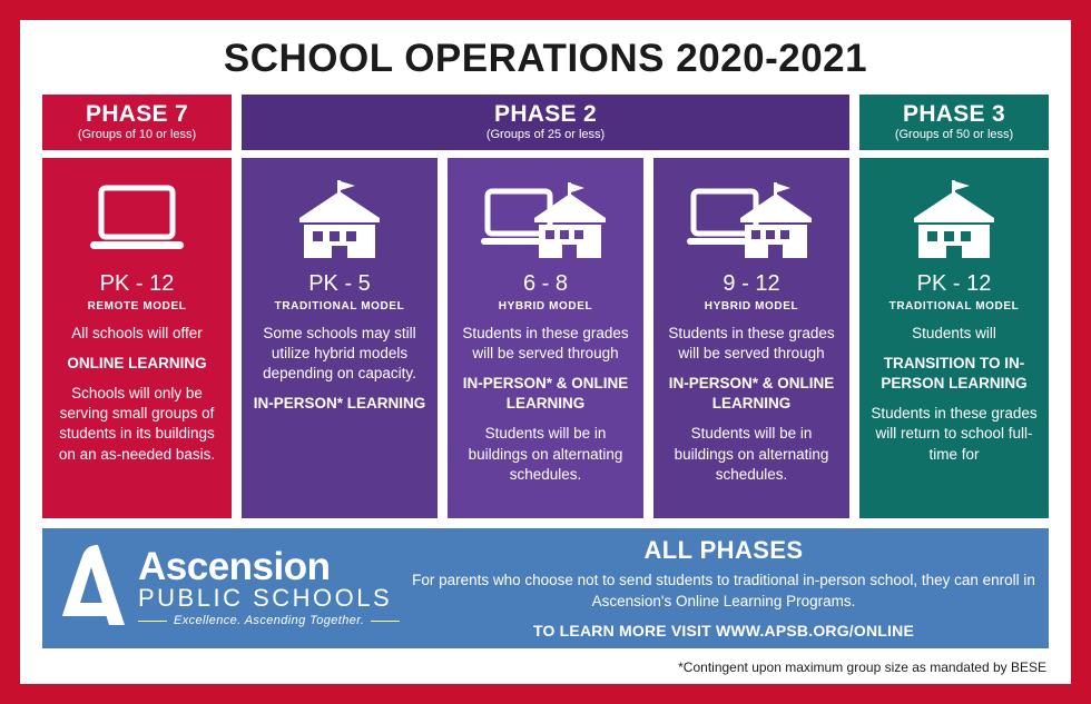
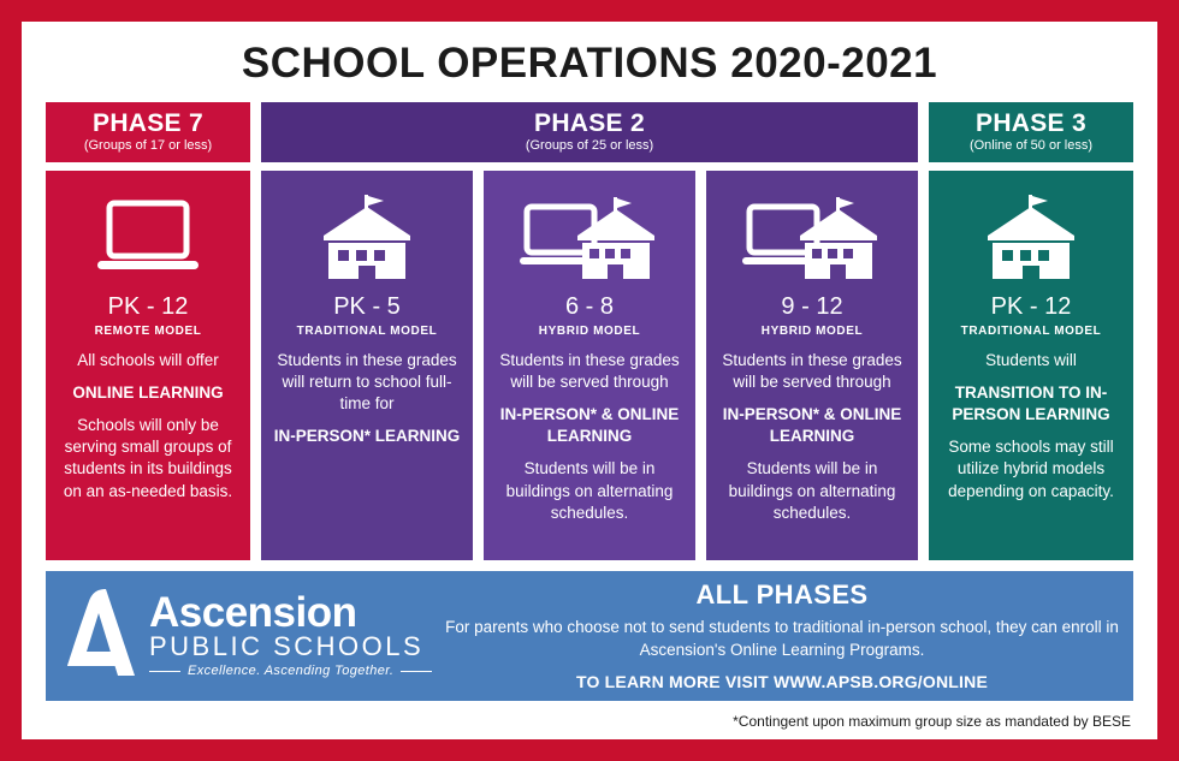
  SCHOOL OPERATIONS 2020-2021
  PHASE 7
- (Groups of 10 or less)
+ (Groups of 17 or less)
  PHASE 2
  (Groups of 25 or less)
  PHASE 3
- (Groups of 50 or less)
+ (Online of 50 or less)
  PK - 12
  REMOTE MODEL
  All schools will offer
  ONLINE LEARNING
  Schools will only be serving small groups of students in its buildings on an as-needed basis.
  PK - 5
  TRADITIONAL MODEL
- Some schools may still utilize hybrid models depending on capacity.
+ Students in these grades will return to school full-time for
  IN-PERSON* LEARNING
  6 - 8
  HYBRID MODEL
  Students in these grades will be served through
  IN-PERSON* & ONLINE LEARNING
  Students will be in buildings on alternating schedules.
  9 - 12
  HYBRID MODEL
  Students in these grades will be served through
  IN-PERSON* & ONLINE LEARNING
  Students will be in buildings on alternating schedules.
  PK - 12
  TRADITIONAL MODEL
  Students will
  TRANSITION TO IN-PERSON LEARNING
- Students in these grades will return to school full-time for
+ Some schools may still utilize hybrid models depending on capacity.
  Ascension
  PUBLIC SCHOOLS
  Excellence. Ascending Together.
  ALL PHASES
  For parents who choose not to send students to traditional in-person school, they can enroll in Ascension's Online Learning Programs.
  TO LEARN MORE VISIT WWW.APSB.ORG/ONLINE
  *Contingent upon maximum group size as mandated by BESE
